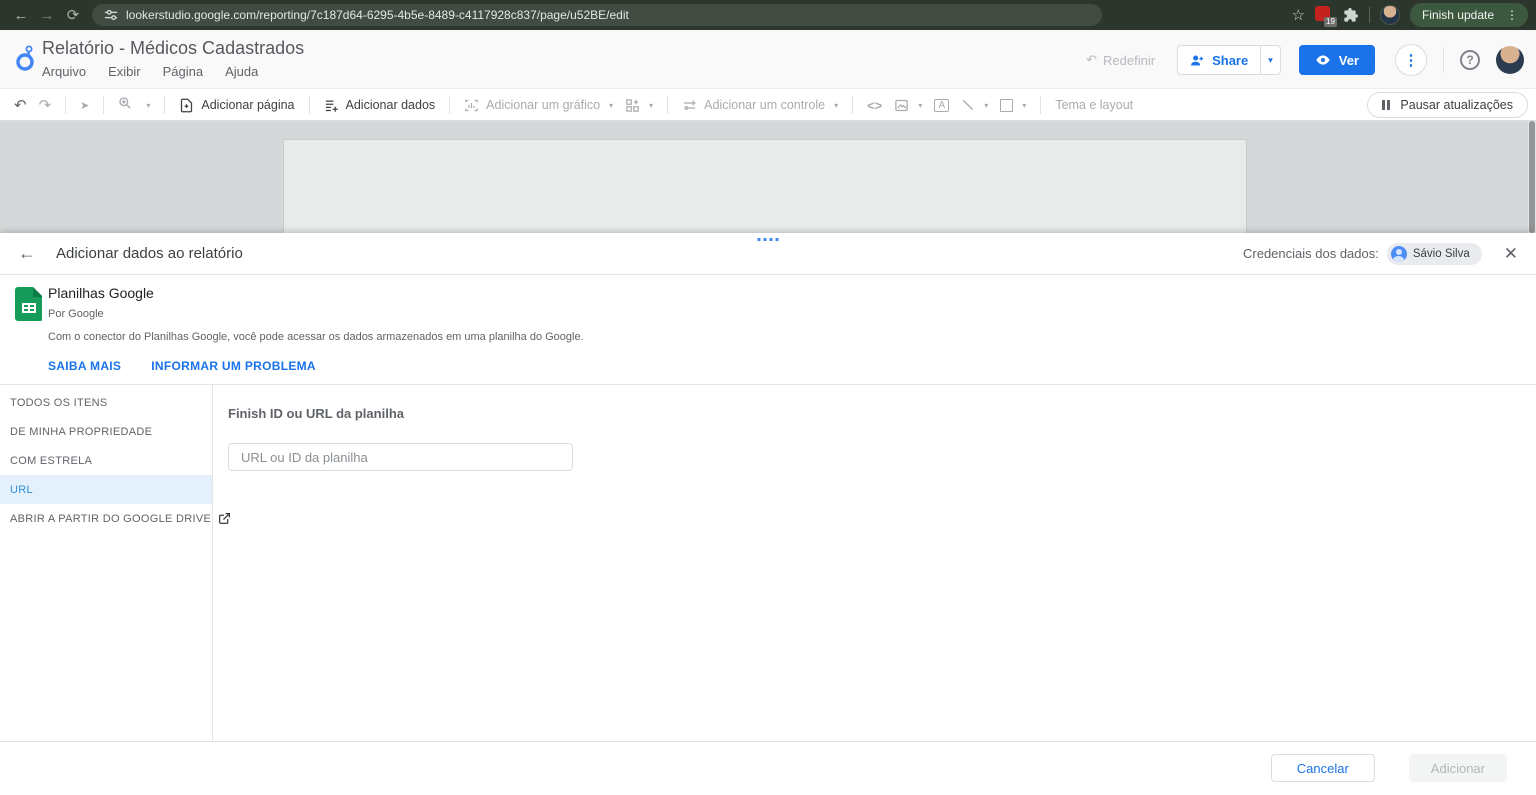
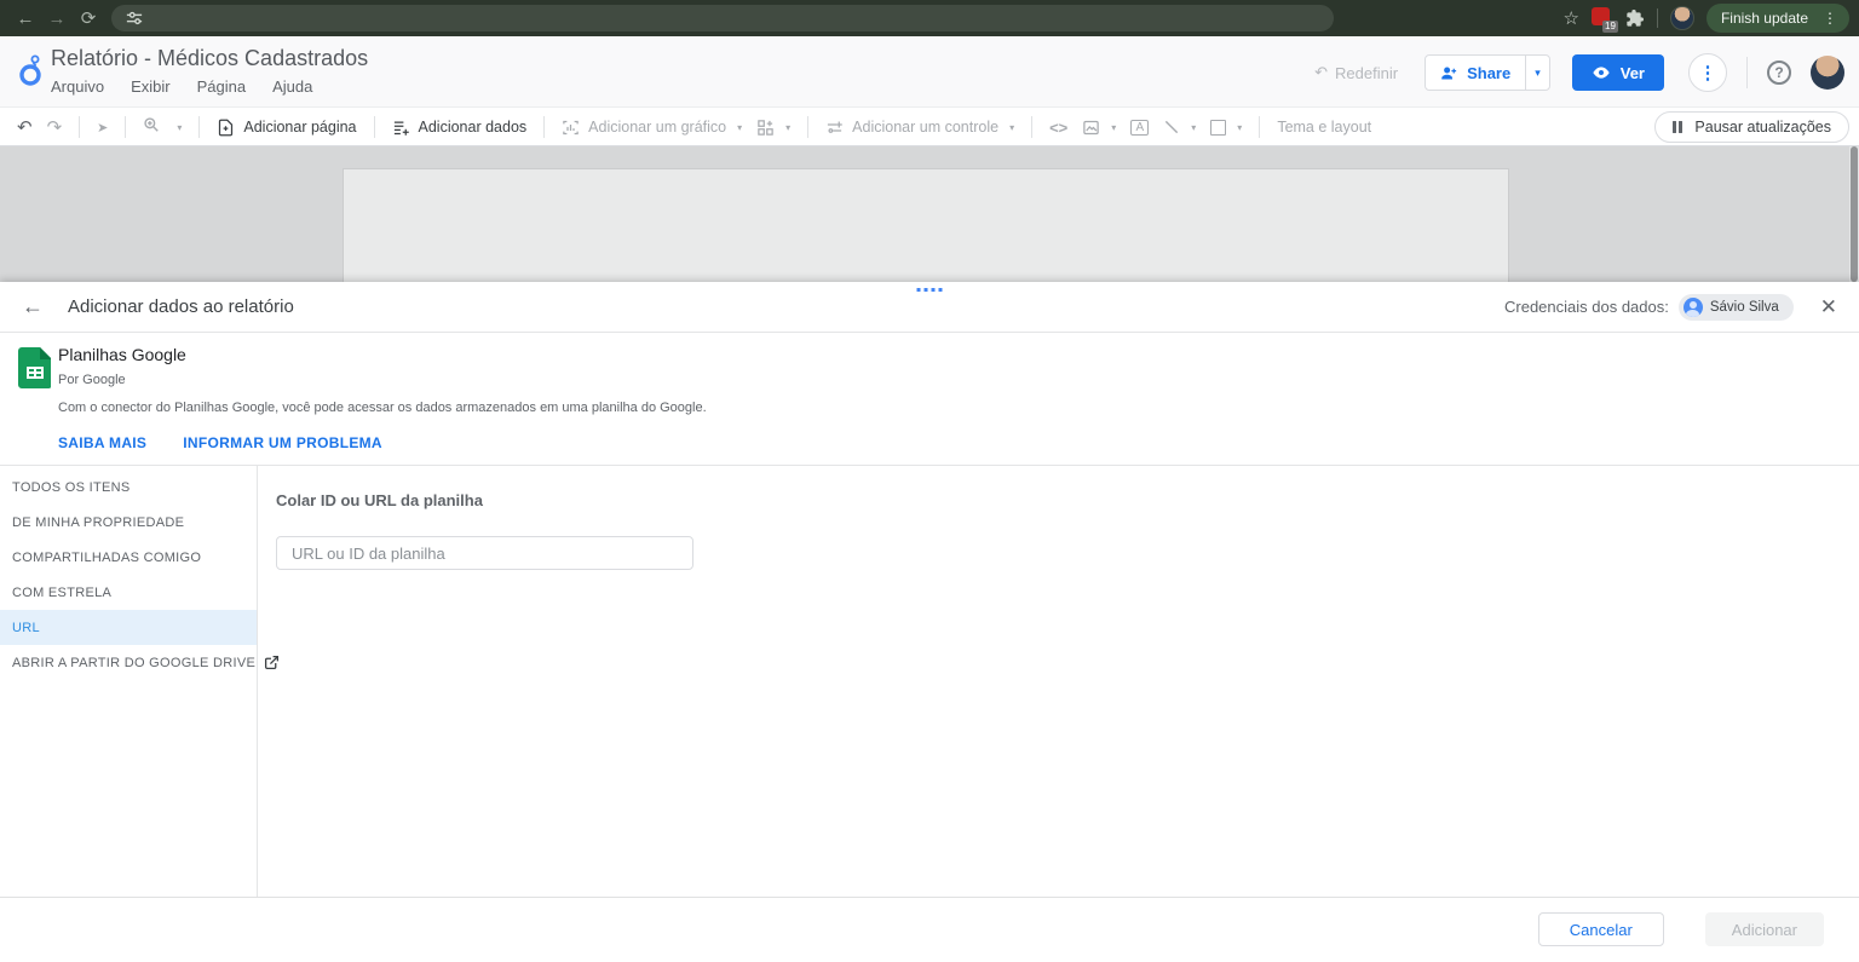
  ←
  →
  ⟳
- lookerstudio.google.com/reporting/7c187d64-6295-4b5e-8489-c4117928c837/page/u52BE/edit
  ☆
  19
  Finish update
  ⋮
  Relatório - Médicos Cadastrados
  Arquivo
  Exibir
  Página
  Ajuda
  ↶
  Redefinir
  Share
  ▾
  Ver
  ⋮
  ?
  ↶
  ↷
  ➤
  ▾
  Adicionar página
  Adicionar dados
  Adicionar um gráfico
  ▾
  ▾
  Adicionar um controle
  ▾
  <>
  ▾
  A
  ▾
  ▾
  Tema e layout
  Pausar atualizações
  ←
  Adicionar dados ao relatório
  Credenciais dos dados:
  Sávio Silva
  ✕
  Planilhas Google
  Por Google
  Com o conector do Planilhas Google, você pode acessar os dados armazenados em uma planilha do Google.
  SAIBA MAIS
  INFORMAR UM PROBLEMA
  TODOS OS ITENS
  DE MINHA PROPRIEDADE
+ COMPARTILHADAS COMIGO
  COM ESTRELA
  URL
  ABRIR A PARTIR DO GOOGLE DRIVE
- Finish ID ou URL da planilha
+ Colar ID ou URL da planilha
  URL ou ID da planilha
  Cancelar
  Adicionar
